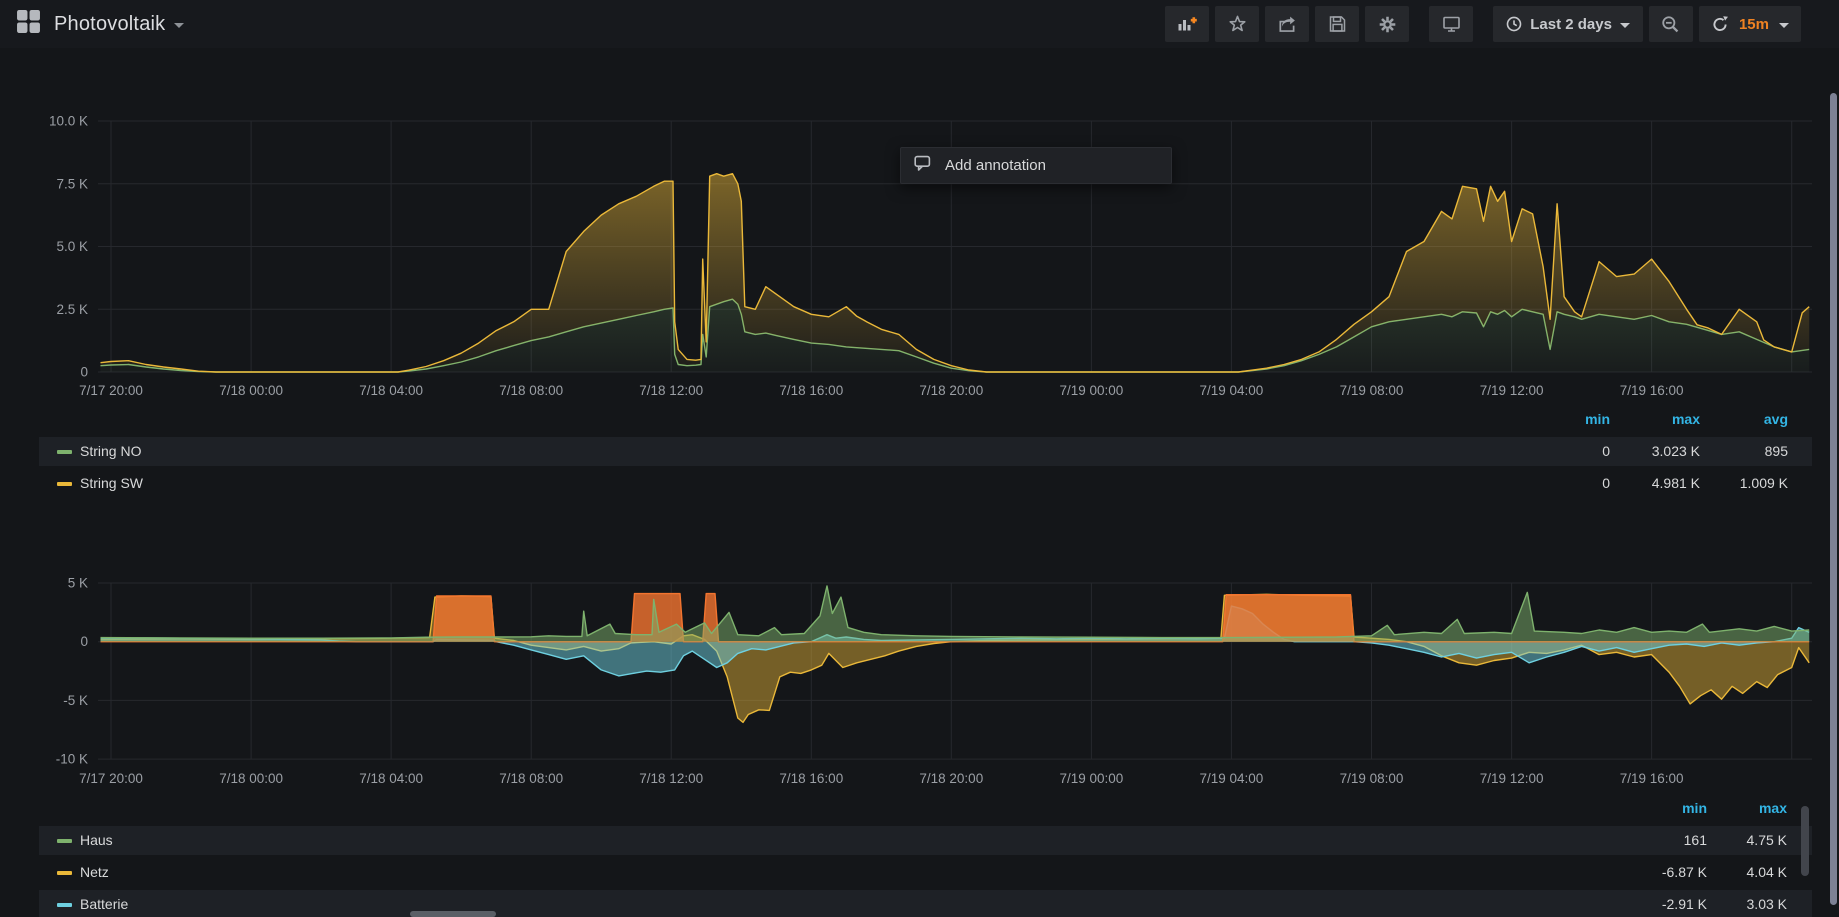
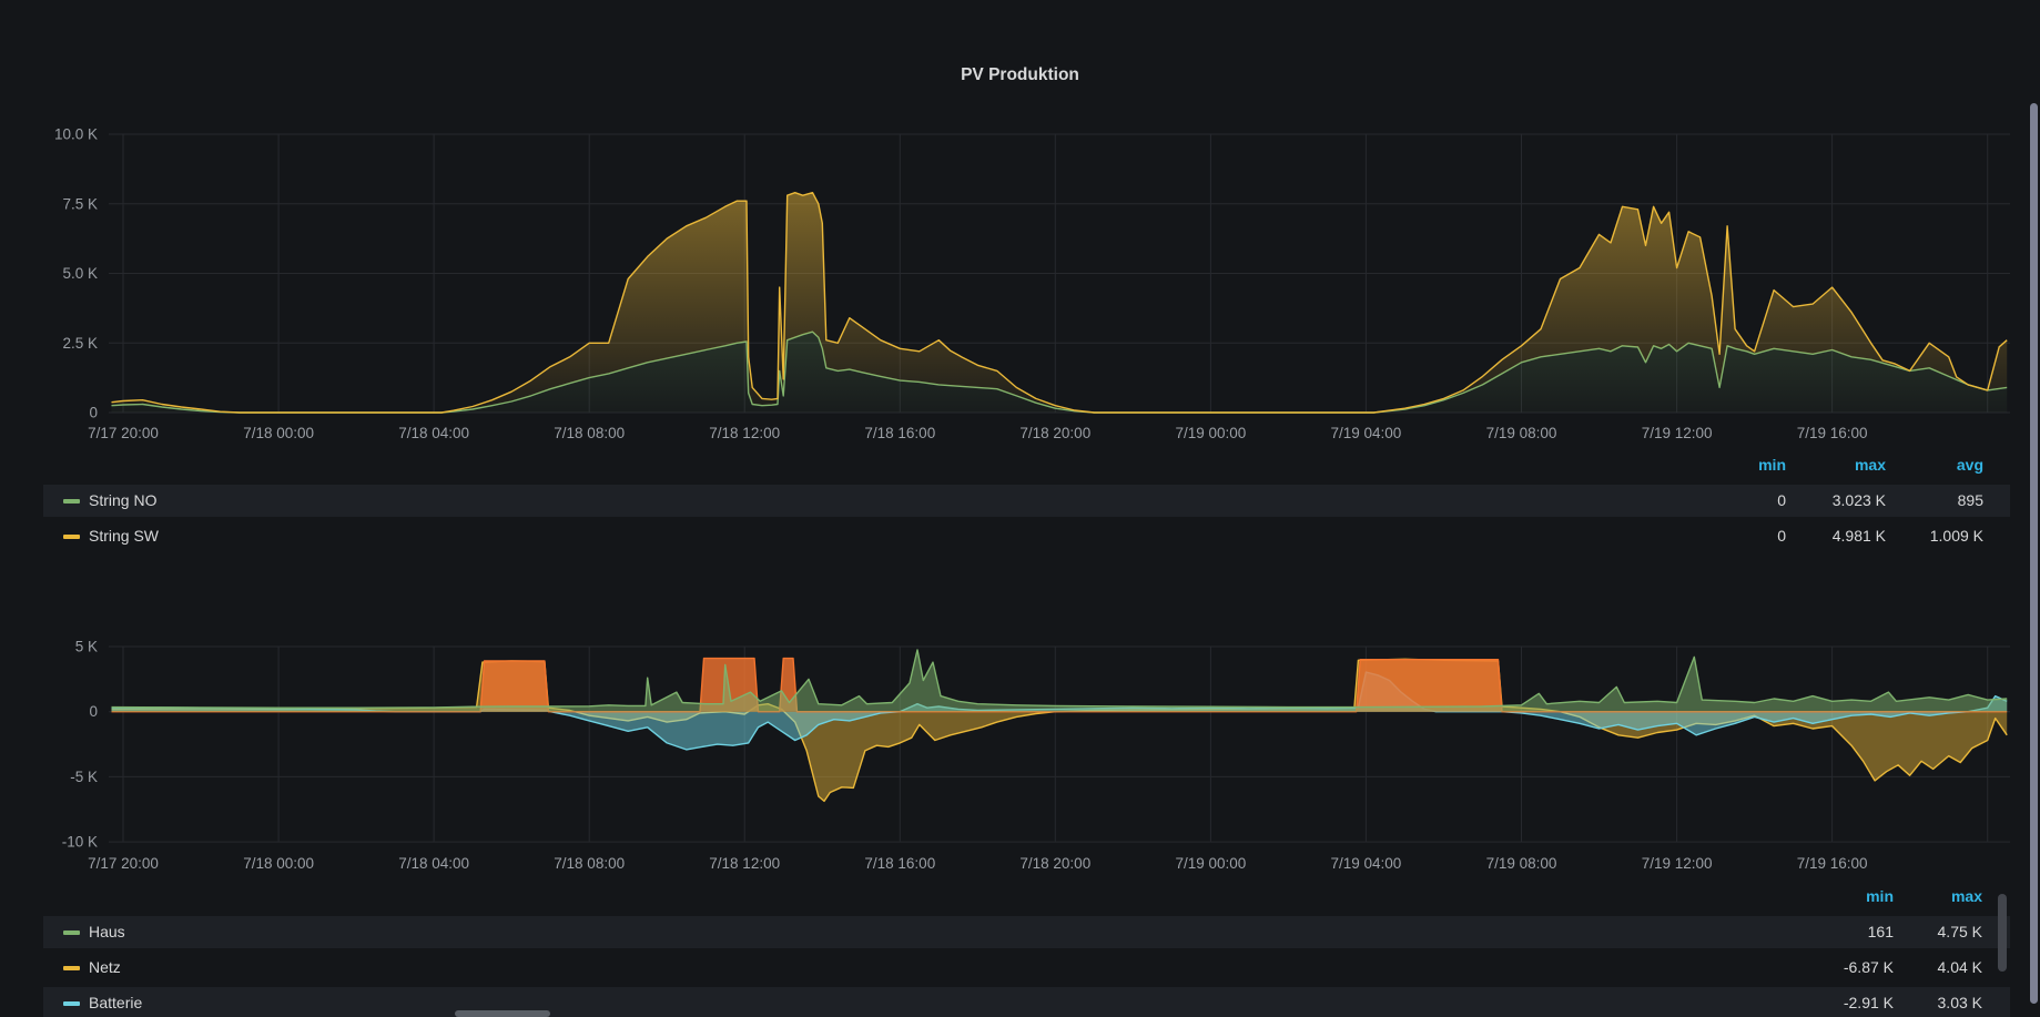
  10.0 K
  7.5 K
  5.0 K
  2.5 K
  0
  7/17 20:00
  7/18 00:00
  7/18 04:00
  7/18 08:00
  7/18 12:00
  7/18 16:00
  7/18 20:00
  7/19 00:00
  7/19 04:00
  7/19 08:00
  7/19 12:00
  7/19 16:00
  5 K
  0
  -5 K
  -10 K
  7/17 20:00
  7/18 00:00
  7/18 04:00
  7/18 08:00
  7/18 12:00
  7/18 16:00
  7/18 20:00
  7/19 00:00
  7/19 04:00
  7/19 08:00
  7/19 12:00
  7/19 16:00
+ PV Produktion
  min
  max
  avg
  String NO
  0
  3.023 K
  895
  String SW
  0
  4.981 K
  1.009 K
  min
  max
  Haus
  161
  4.75 K
  Netz
  -6.87 K
  4.04 K
  Batterie
  -2.91 K
  3.03 K
- Add annotation
- Photovoltaik
- Last 2 days
- 15m
